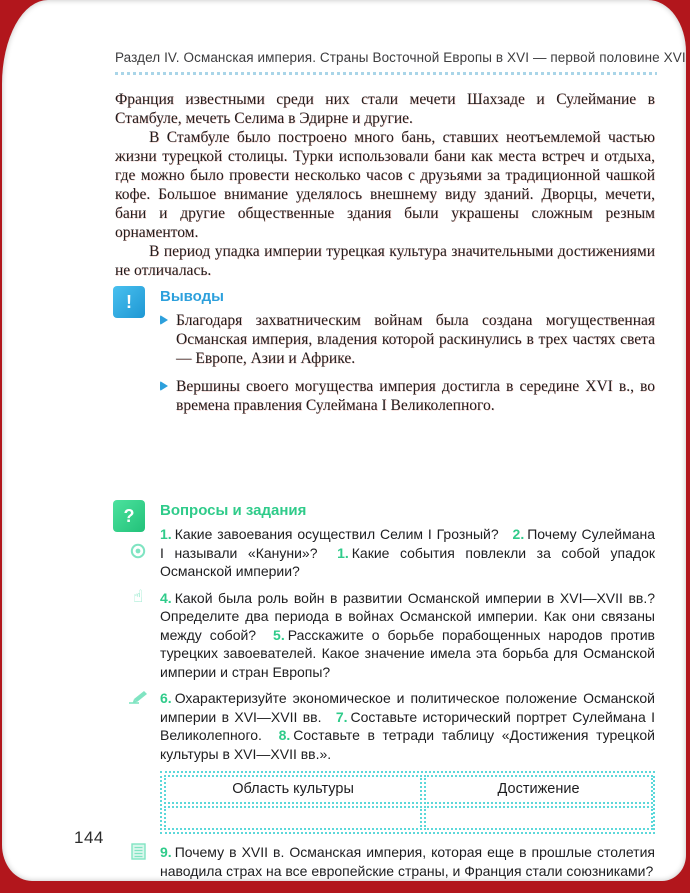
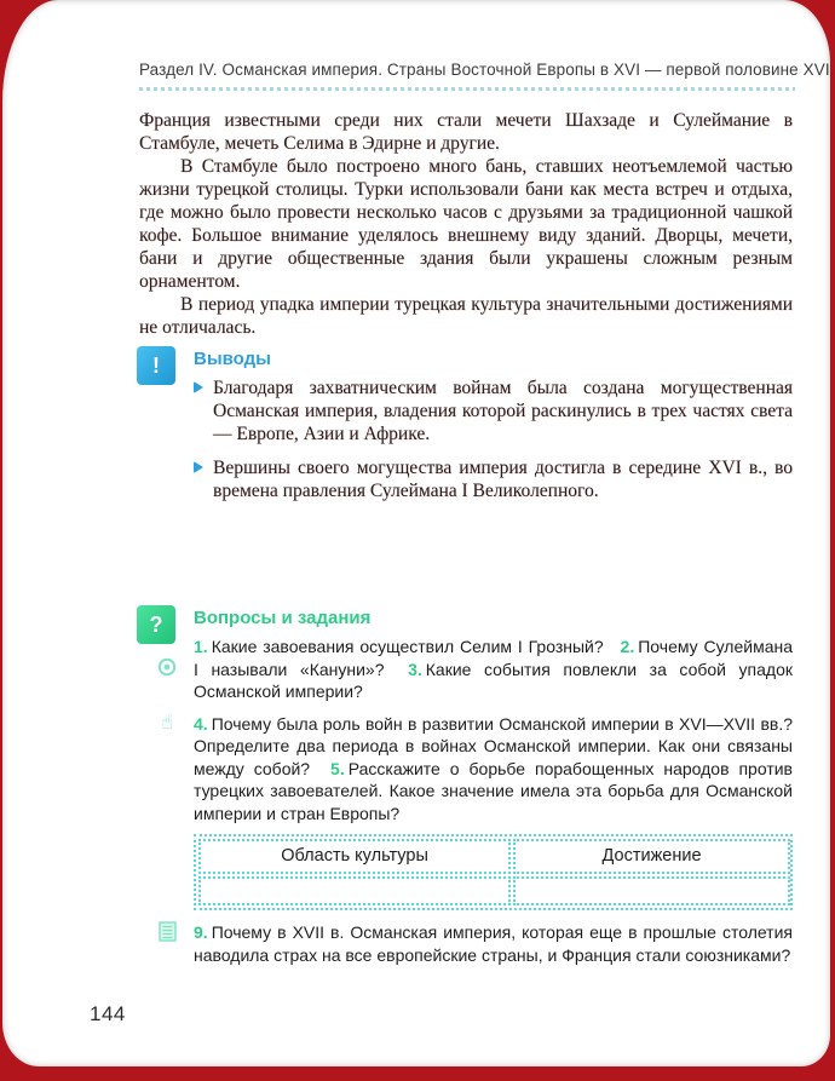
  Раздел IV. Османская империя. Страны Восточной Европы в XVI — первой половине XVI
  Франция известными среди них стали мечети Шахзаде и Сулеймание в Стамбуле, мечеть Селима в Эдирне и другие.
  В Стамбуле было построено много бань, ставших неотъемлемой частью жизни турецкой столицы. Турки использовали бани как места встреч и отдыха, где можно было провести несколько часов с друзьями за традиционной чашкой кофе. Большое внимание уделялось внешнему виду зданий. Дворцы, мечети, бани и другие общественные здания были украшены сложным резным орнаментом.
  В период упадка империи турецкая культура значительными достижениями не отличалась.
  !
  Выводы
  Благодаря захватническим войнам была создана могущественная Османская империя, владения которой раскинулись в трех частях света — Европе, Азии и Африке.
  Вершины своего могущества империя достигла в середине XVI в., во времена правления Сулеймана I Великолепного.
  ?
  Вопросы и задания
- 1. Какие завоевания осуществил Селим I Грозный? 2. Почему Сулеймана I называли «Кануни»? 1. Какие события повлекли за собой упадок Османской империи?
+ 1. Какие завоевания осуществил Селим I Грозный? 2. Почему Сулеймана I называли «Кануни»? 3. Какие события повлекли за собой упадок Османской империи?
  ☝
- 4. Какой была роль войн в развитии Османской империи в XVI—XVII вв.? Определите два периода в войнах Османской империи. Как они связаны между собой? 5. Расскажите о борьбе порабощенных народов против турецких завоевателей. Какое значение имела эта борьба для Османской империи и стран Европы?
+ 4. Почему была роль войн в развитии Османской империи в XVI—XVII вв.? Определите два периода в войнах Османской империи. Как они связаны между собой? 5. Расскажите о борьбе порабощенных народов против турецких завоевателей. Какое значение имела эта борьба для Османской империи и стран Европы?
- 6. Охарактеризуйте экономическое и политическое положение Османской империи в XVI—XVII вв. 7. Составьте исторический портрет Сулеймана I Великолепного. 8. Составьте в тетради таблицу «Достижения турецкой культуры в XVI—XVII вв.».
  Область культуры
  Достижение
  9. Почему в XVII в. Османская империя, которая еще в прошлые столетия наводила страх на все европейские страны, и Франция стали союзниками?
  144
